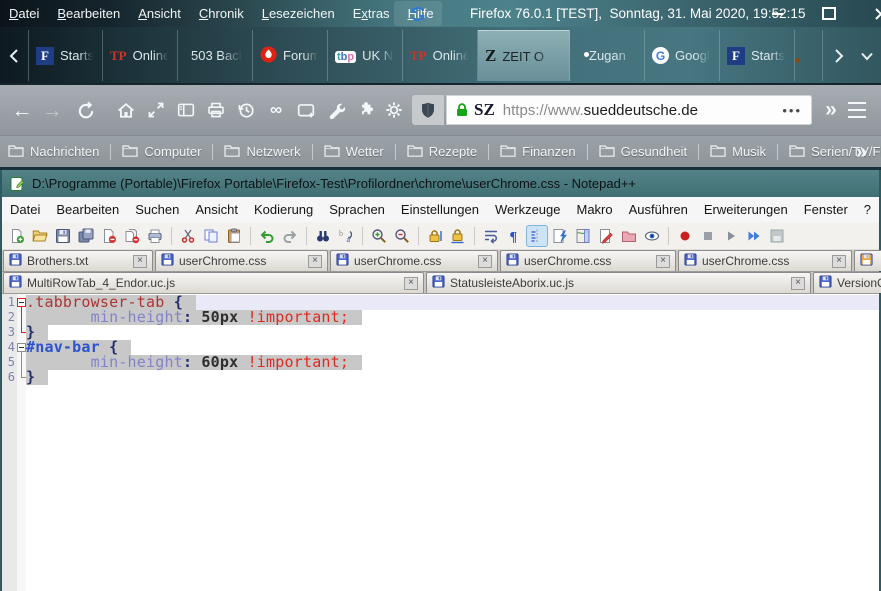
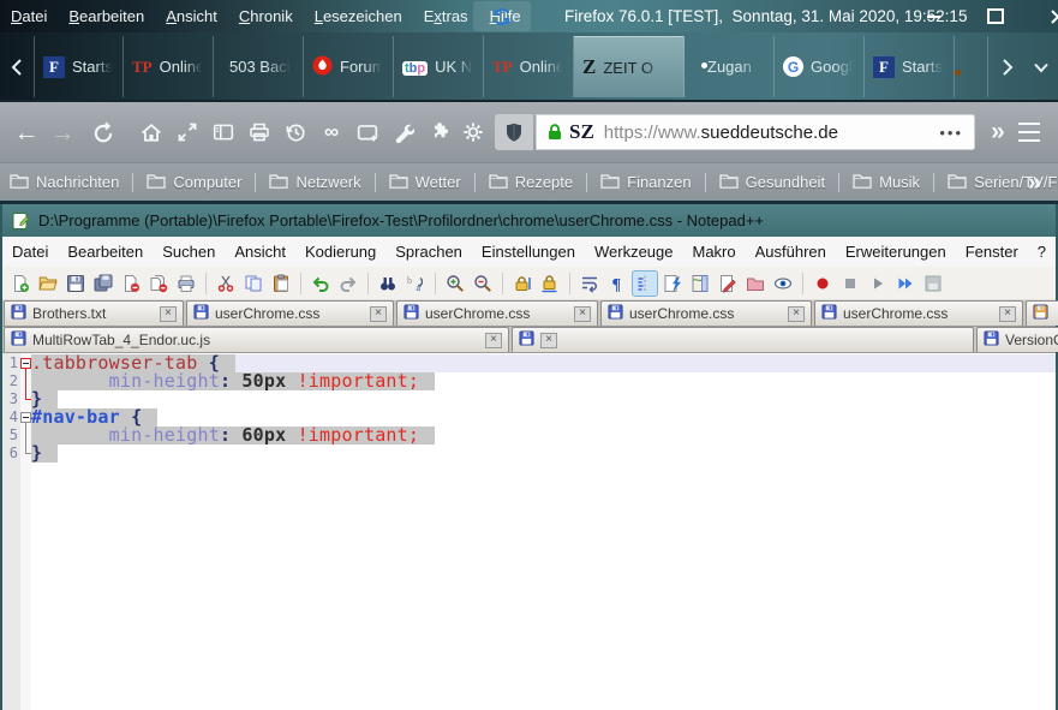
  D
  atei
  B
  earbeiten
  A
  nsicht
  C
  hronik
  L
  esezeichen
  E
  x
  tras
  H
  ilfe
  Firefox 76.0.1 [TEST], Sonntag, 31. Mai 2020, 19:2:15
  F
  Starts
  TP
  Online
  503 Back
  Forum
  tbp
  UK N
  TP
  Online
  Z
  ZEIT O
  Zugan
  G
  Googl
  F
  Starts
  ←
  →
  ∞
  SZ
  https://www.sueddeutsche.de
  •••
  »
  Nachrichten
  Computer
  Netzwerk
  Wetter
  Rezepte
  Finanzen
  Gesundheit
  Musik
  Serien/TV/F
  »
  D:\Programme (Portable)\Firefox Portable\Firefox-Test\Profilordner\chrome\userChrome.css - Notepad++
  Datei
  Bearbeiten
  Suchen
  Ansicht
  Kodierung
  Sprachen
  Einstellungen
  Werkzeuge
  Makro
  Ausführen
  Erweiterungen
  Fenster
  ?
  b
  a
  ¶
  Brothers.txt
  ×
  userChrome.css
  ×
  userChrome.css
  ×
  userChrome.css
  ×
  userChrome.css
  ×
  MultiRowTab_4_Endor.uc.js
  ×
- StatusleisteAborix.uc.js
  ×
  Version
  1
  .tabbrowser-tab {
  2
  min-height: 50px !important;
  3
  }
  4
  #nav-bar {
  5
  min-height: 60px !important;
  6
  }
